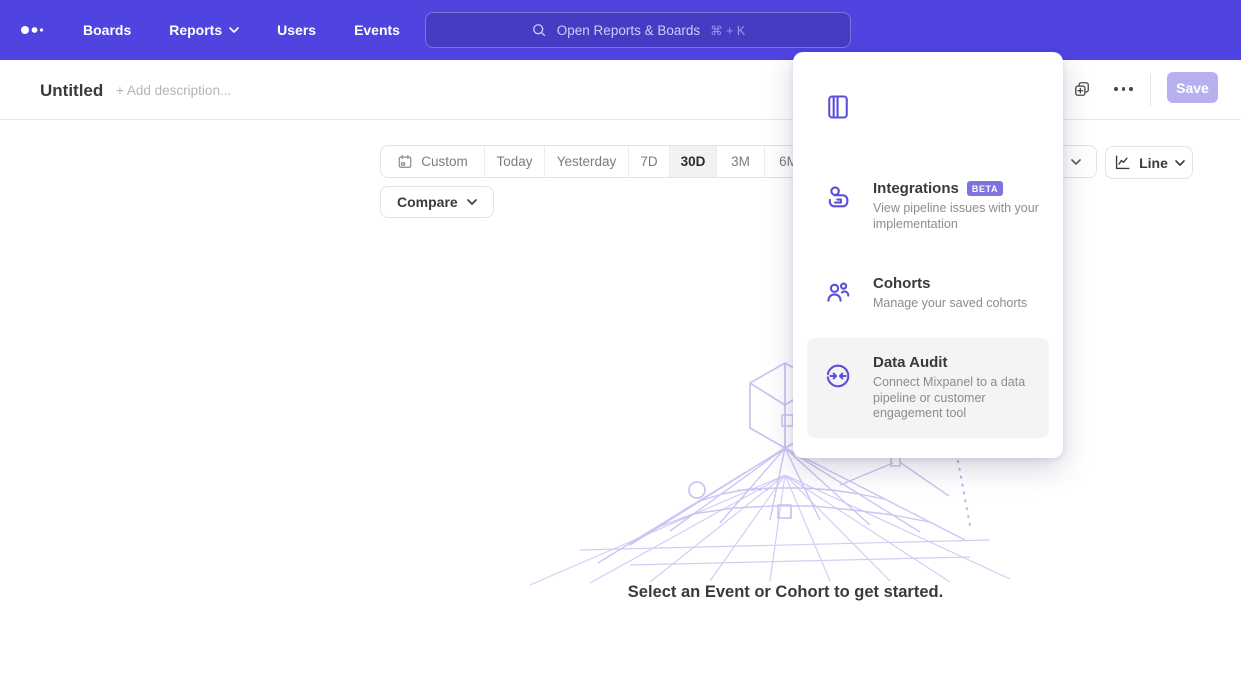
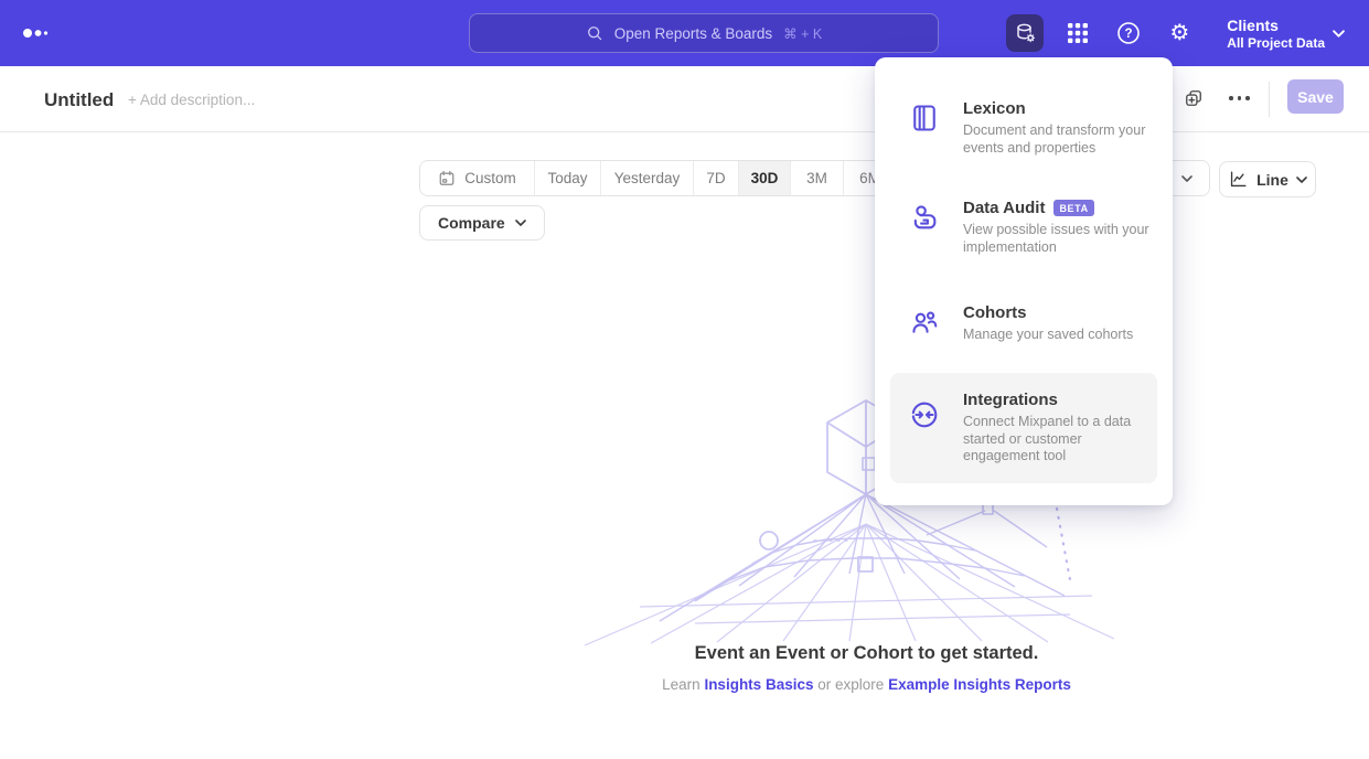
- Boards
- Reports
- Users
- Events
  Open Reports & Boards
  ⌘ + K
+ ?
+ ⚙
+ Clients
+ All Project Data
  Untitled
  + Add description...
  Save
  Custom
  Today
  Yesterday
  7D
  30D
  3M
  Compare
  Line
- Select an Event or Cohort to get started.
+ Event an Event or Cohort to get started.
+ Learn Insights Basics or explore Example Insights Reports
+ Lexicon
+ Document and transform your events and properties
- Integrations
+ Data Audit
  BETA
- View pipeline issues with your implementation
+ View possible issues with your implementation
  Cohorts
  Manage your saved cohorts
- Data Audit
+ Integrations
- Connect Mixpanel to a data pipeline or customer engagement tool
+ Connect Mixpanel to a data started or customer engagement tool
